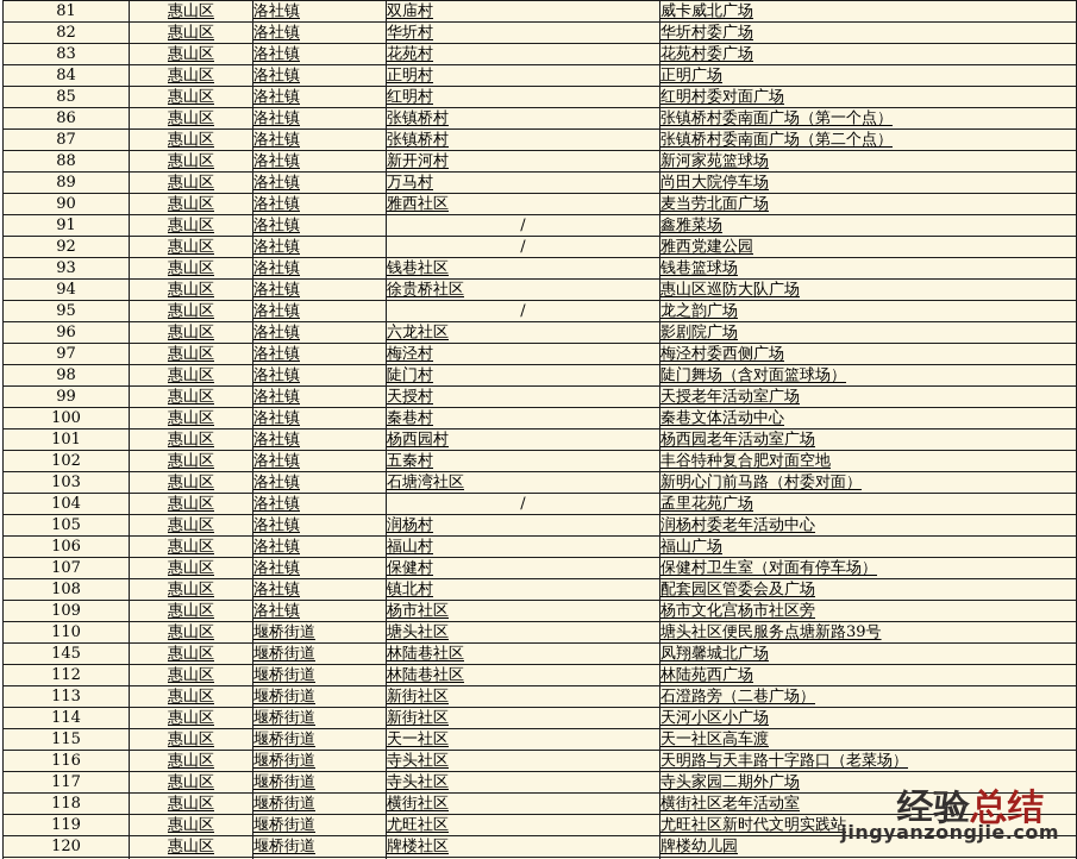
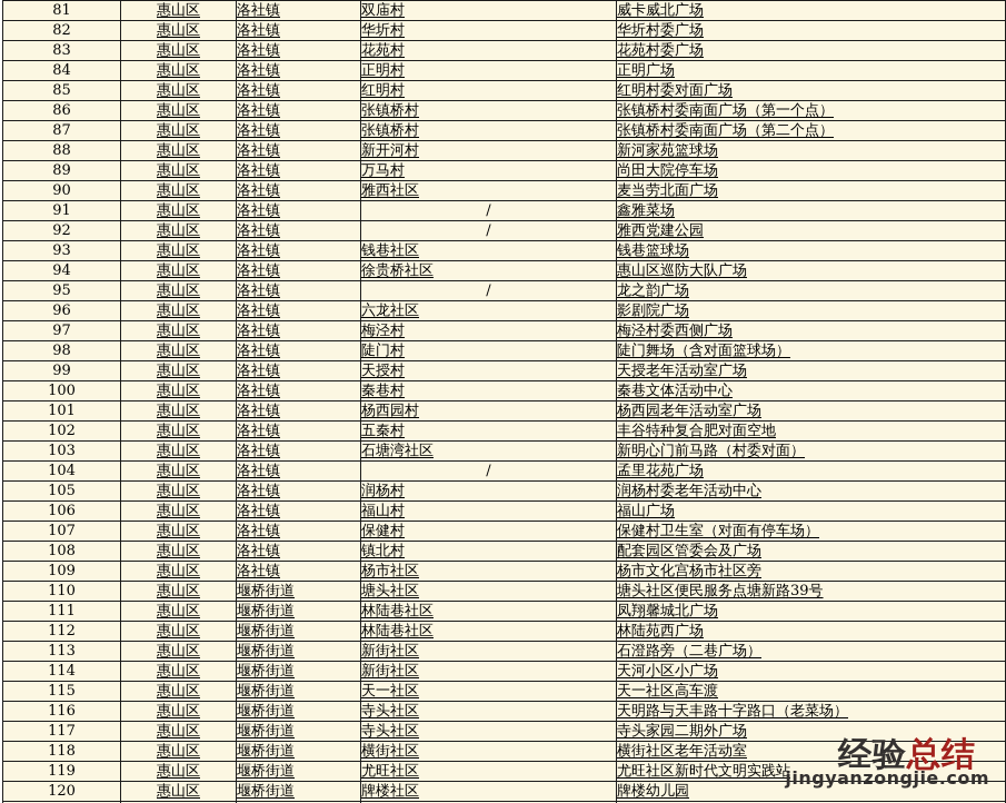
  81	惠山区	洛社镇	双庙村	威卡威北广场
  82	惠山区	洛社镇	华圻村	华圻村委广场
  83	惠山区	洛社镇	花苑村	花苑村委广场
  84	惠山区	洛社镇	正明村	正明广场
  85	惠山区	洛社镇	红明村	红明村委对面广场
  86	惠山区	洛社镇	张镇桥村	张镇桥村委南面广场（第一个点）
  87	惠山区	洛社镇	张镇桥村	张镇桥村委南面广场（第二个点）
  88	惠山区	洛社镇	新开河村	新河家苑篮球场
  89	惠山区	洛社镇	万马村	尚田大院停车场
  90	惠山区	洛社镇	雅西社区	麦当劳北面广场
  91	惠山区	洛社镇	/	鑫雅菜场
  92	惠山区	洛社镇	/	雅西党建公园
  93	惠山区	洛社镇	钱巷社区	钱巷篮球场
  94	惠山区	洛社镇	徐贵桥社区	惠山区巡防大队广场
  95	惠山区	洛社镇	/	龙之韵广场
  96	惠山区	洛社镇	六龙社区	影剧院广场
  97	惠山区	洛社镇	梅泾村	梅泾村委西侧广场
  98	惠山区	洛社镇	陡门村	陡门舞场（含对面篮球场）
  99	惠山区	洛社镇	天授村	天授老年活动室广场
  100	惠山区	洛社镇	秦巷村	秦巷文体活动中心
  101	惠山区	洛社镇	杨西园村	杨西园老年活动室广场
  102	惠山区	洛社镇	五秦村	丰谷特种复合肥对面空地
  103	惠山区	洛社镇	石塘湾社区	新明心门前马路（村委对面）
  104	惠山区	洛社镇	/	孟里花苑广场
  105	惠山区	洛社镇	润杨村	润杨村委老年活动中心
  106	惠山区	洛社镇	福山村	福山广场
  107	惠山区	洛社镇	保健村	保健村卫生室（对面有停车场）
  108	惠山区	洛社镇	镇北村	配套园区管委会及广场
  109	惠山区	洛社镇	杨市社区	杨市文化宫杨市社区旁
  110	惠山区	堰桥街道	塘头社区	塘头社区便民服务点塘新路39号
- 145	惠山区	堰桥街道	林陆巷社区	凤翔馨城北广场
+ 111	惠山区	堰桥街道	林陆巷社区	凤翔馨城北广场
  112	惠山区	堰桥街道	林陆巷社区	林陆苑西广场
  113	惠山区	堰桥街道	新街社区	石澄路旁（二巷广场）
  114	惠山区	堰桥街道	新街社区	天河小区小广场
  115	惠山区	堰桥街道	天一社区	天一社区高车渡
  116	惠山区	堰桥街道	寺头社区	天明路与天丰路十字路口（老菜场）
  117	惠山区	堰桥街道	寺头社区	寺头家园二期外广场
  118	惠山区	堰桥街道	横街社区	横街社区老年活动室
  119	惠山区	堰桥街道	尤旺社区	尤旺社区新时代文明实践站
  120	惠山区	堰桥街道	牌楼社区	牌楼幼儿园
  经验总结
  jingyanzongjie.com
